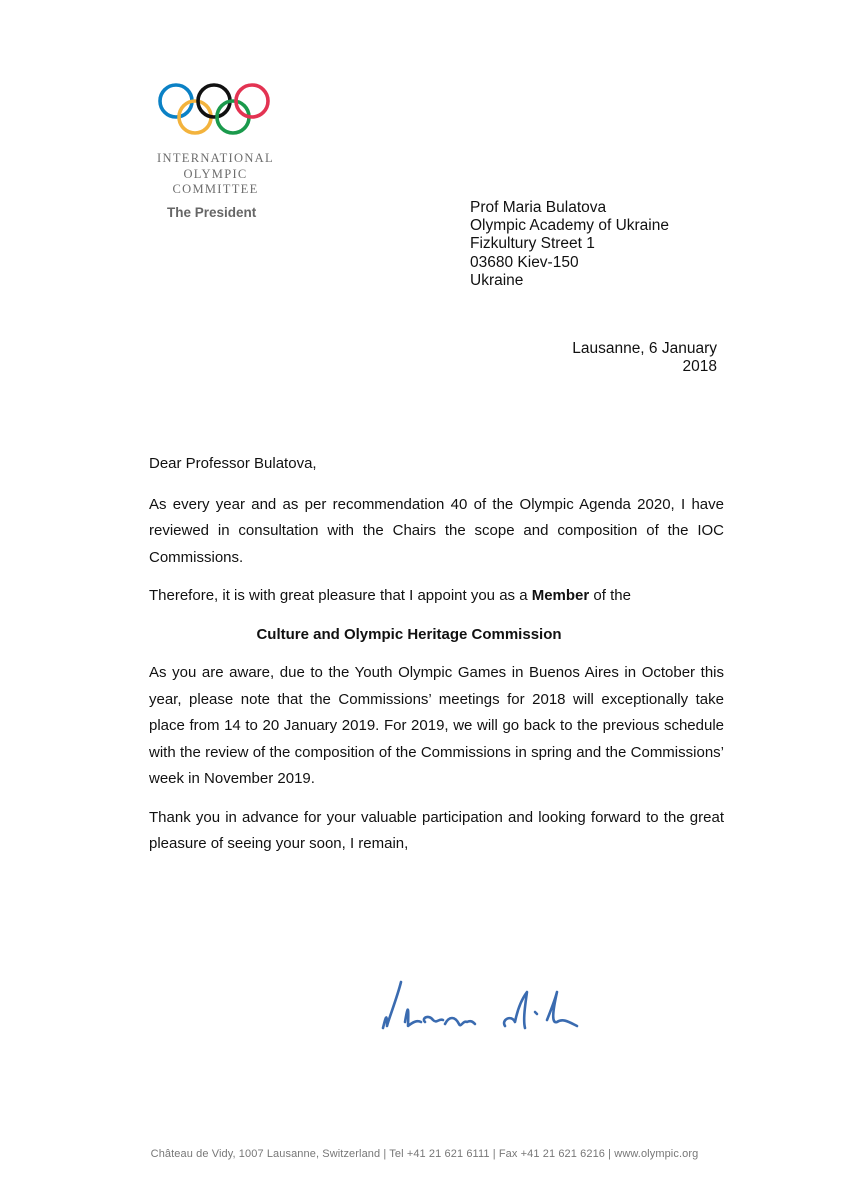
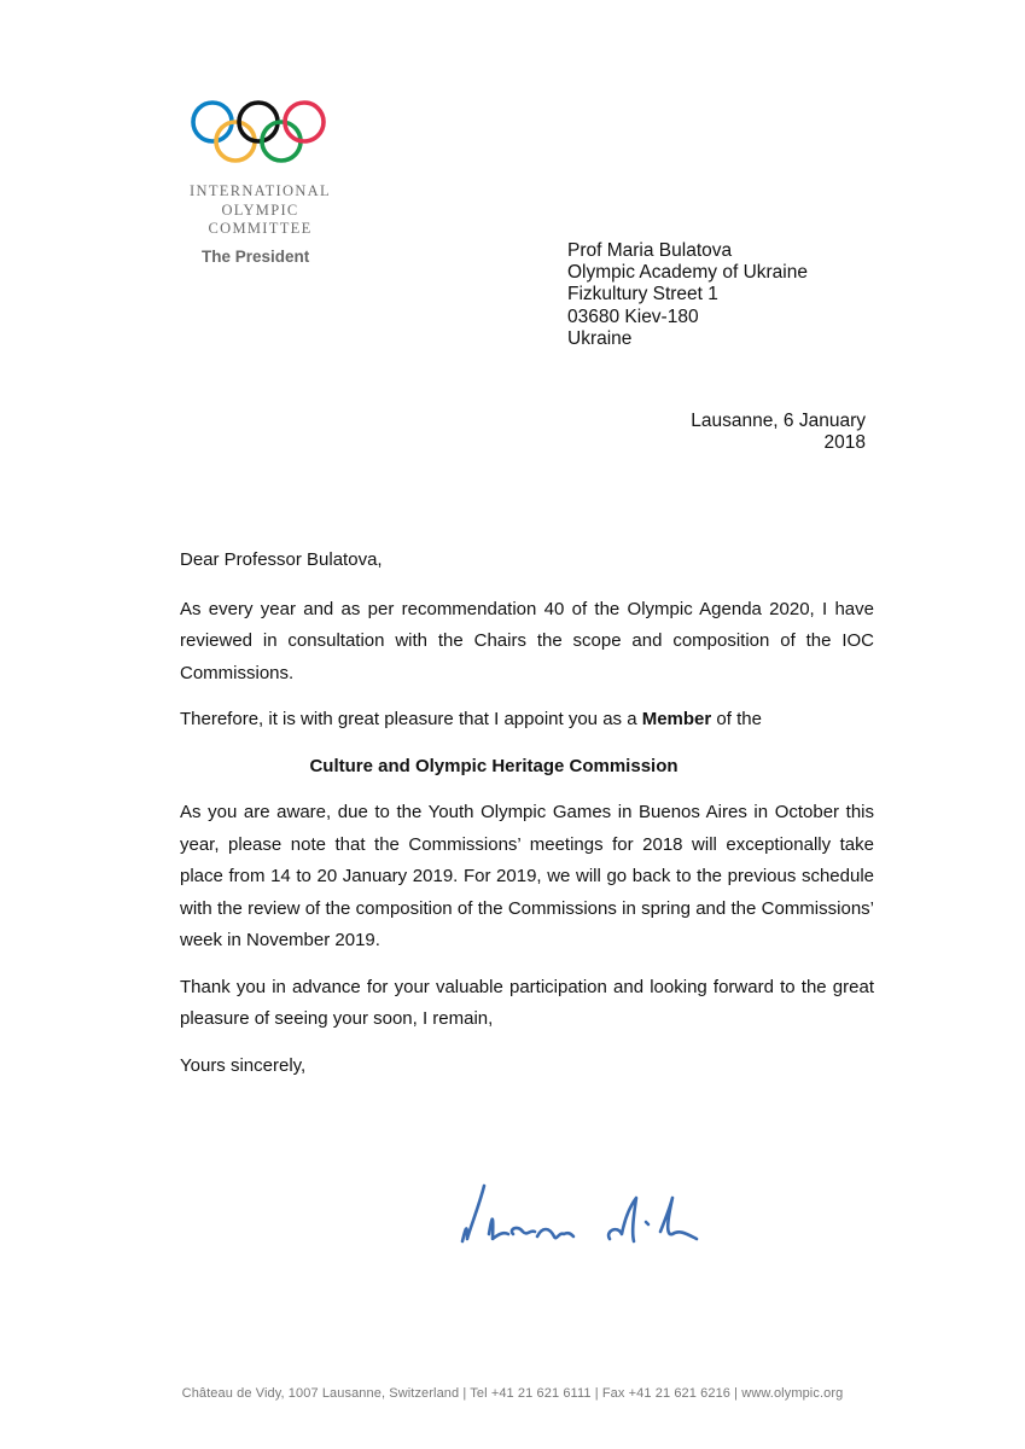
  INTERNATIONAL
  OLYMPIC
  COMMITTEE
  The President
  Prof Maria Bulatova
  Olympic Academy of Ukraine
  Fizkultury Street 1
- 03680 Kiev-150
+ 03680 Kiev-180
  Ukraine
  Lausanne, 6 January 2018
  Dear Professor Bulatova,
  As every year and as per recommendation 40 of the Olympic Agenda 2020, I have reviewed in consultation with the Chairs the scope and composition of the IOC Commissions.
  Therefore, it is with great pleasure that I appoint you as a Member of the
  Culture and Olympic Heritage Commission
  As you are aware, due to the Youth Olympic Games in Buenos Aires in October this year, please note that the Commissions’ meetings for 2018 will exceptionally take place from 14 to 20 January 2019. For 2019, we will go back to the previous schedule with the review of the composition of the Commissions in spring and the Commissions’ week in November 2019.
  Thank you in advance for your valuable participation and looking forward to the great pleasure of seeing your soon, I remain,
+ Yours sincerely,
  Château de Vidy, 1007 Lausanne, Switzerland | Tel +41 21 621 6111 | Fax +41 21 621 6216 | www.olympic.org
